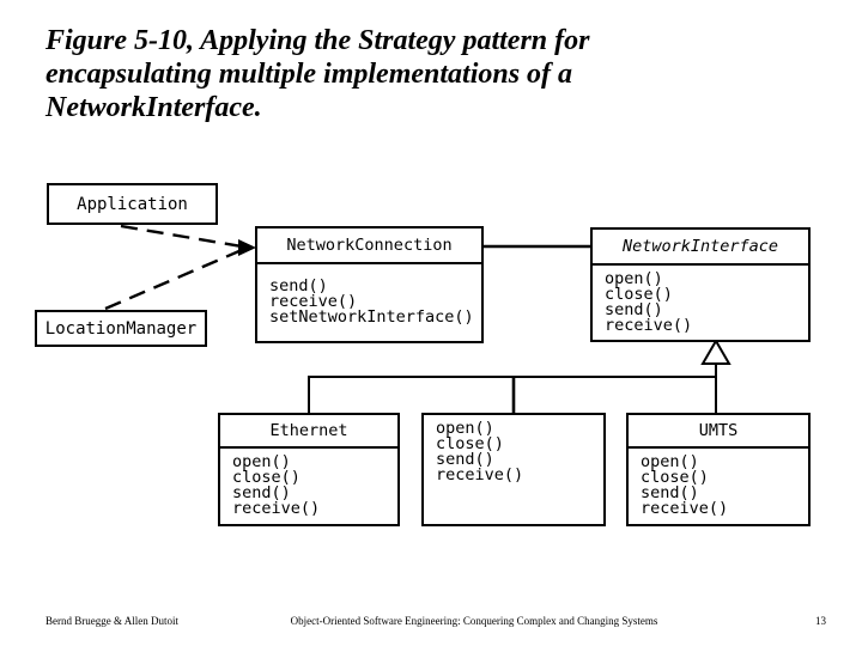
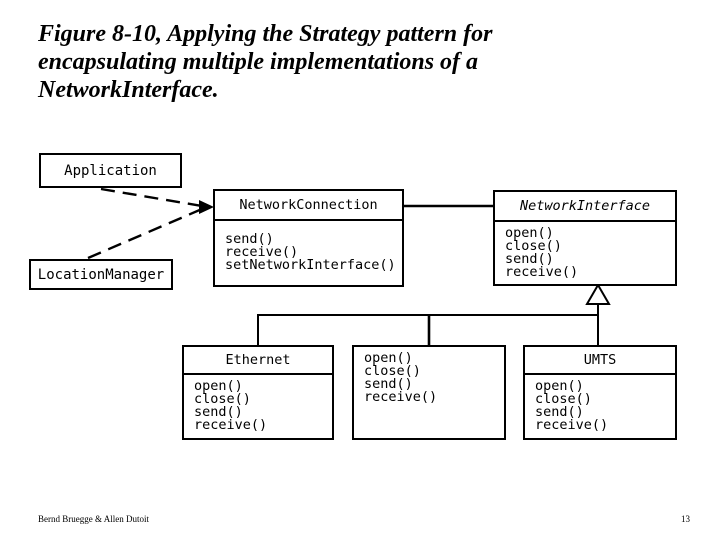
- Figure 5-10, Applying the Strategy pattern for
+ Figure 8-10, Applying the Strategy pattern for
  encapsulating multiple implementations of a
  NetworkInterface.
  Application
  LocationManager
  NetworkConnection
  send()
  receive()
  setNetworkInterface()
  NetworkInterface
  open()
  close()
  send()
  receive()
  Ethernet
  open()
  close()
  send()
  receive()
  open()
  close()
  send()
  receive()
  UMTS
  open()
  close()
  send()
  receive()
  Bernd Bruegge & Allen Dutoit
- Object-Oriented Software Engineering: Conquering Complex and Changing Systems
  13
